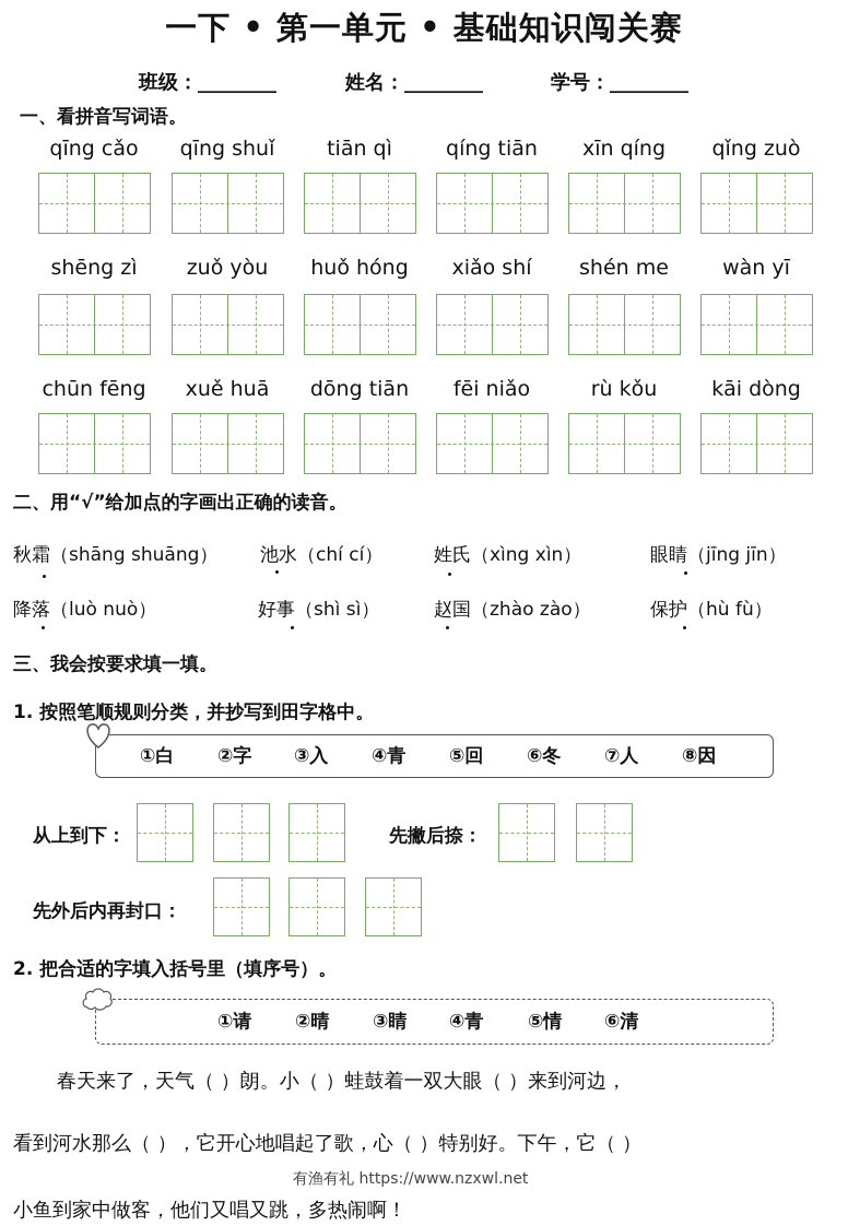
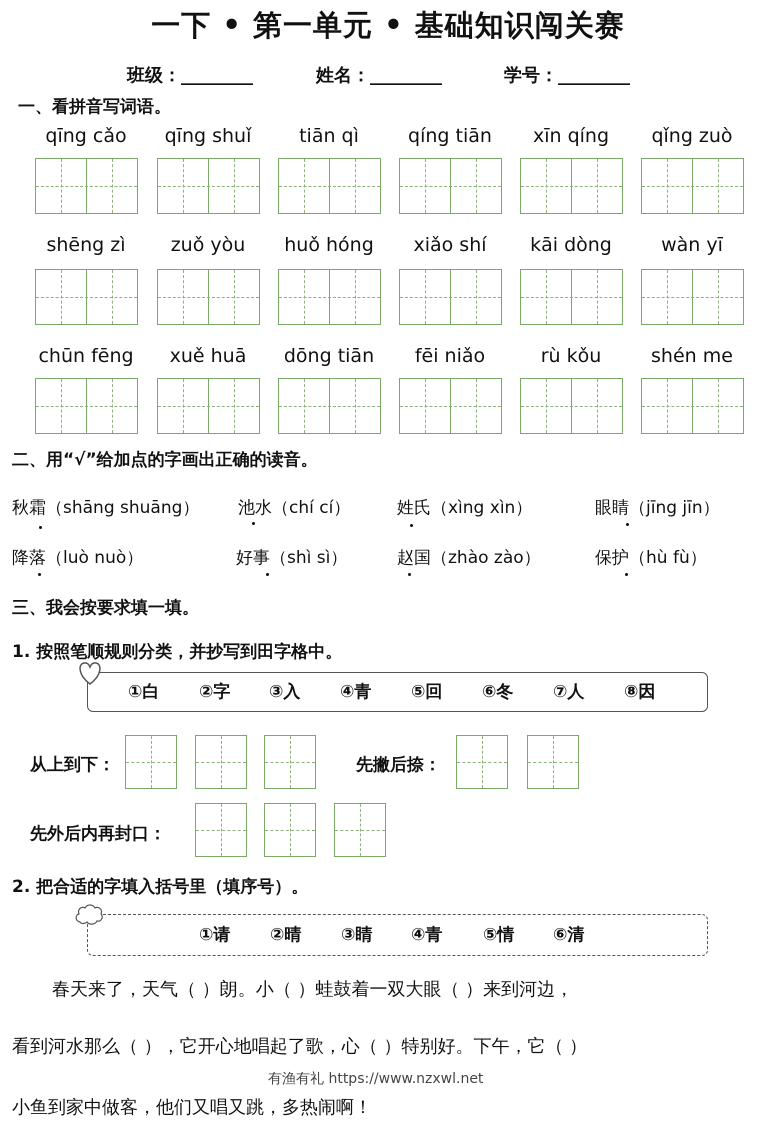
  一下 • 第一单元 • 基础知识闯关赛
  班级：________
  姓名：________
  学号：________
  一、看拼音写词语。
  qīng cǎo
  qīng shuǐ
  tiān qì
  qíng tiān
  xīn qíng
  qǐng zuò
  shēng zì
  zuǒ yòu
  huǒ hóng
  xiǎo shí
- shén me
+ kāi dòng
  wàn yī
  chūn fēng
  xuě huā
  dōng tiān
  fēi niǎo
  rù kǒu
- kāi dòng
+ shén me
  二、用“√”给加点的字画出正确的读音。
  秋霜（shāng shuāng）
  池水（chí cí）
  姓氏（xìng xìn）
  眼睛（jīng jīn）
  降落（luò nuò）
  好事（shì sì）
  赵国（zhào zào）
  保护（hù fù）
  三、我会按要求填一填。
  1. 按照笔顺规则分类，并抄写到田字格中。
  ①白
  ②字
  ③入
  ④青
  ⑤回
  ⑥冬
  ⑦人
  ⑧因
  从上到下：
  先撇后捺：
  先外后内再封口：
  2. 把合适的字填入括号里（填序号）。
  ①请
  ②晴
  ③睛
  ④青
  ⑤情
  ⑥清
  春天来了，天气（ ）朗。小（ ）蛙鼓着一双大眼（ ）来到河边，
  看到河水那么（ ），它开心地唱起了歌，心（ ）特别好。下午，它（ ）
  有渔有礼 https://www.nzxwl.net
  小鱼到家中做客，他们又唱又跳，多热闹啊！
